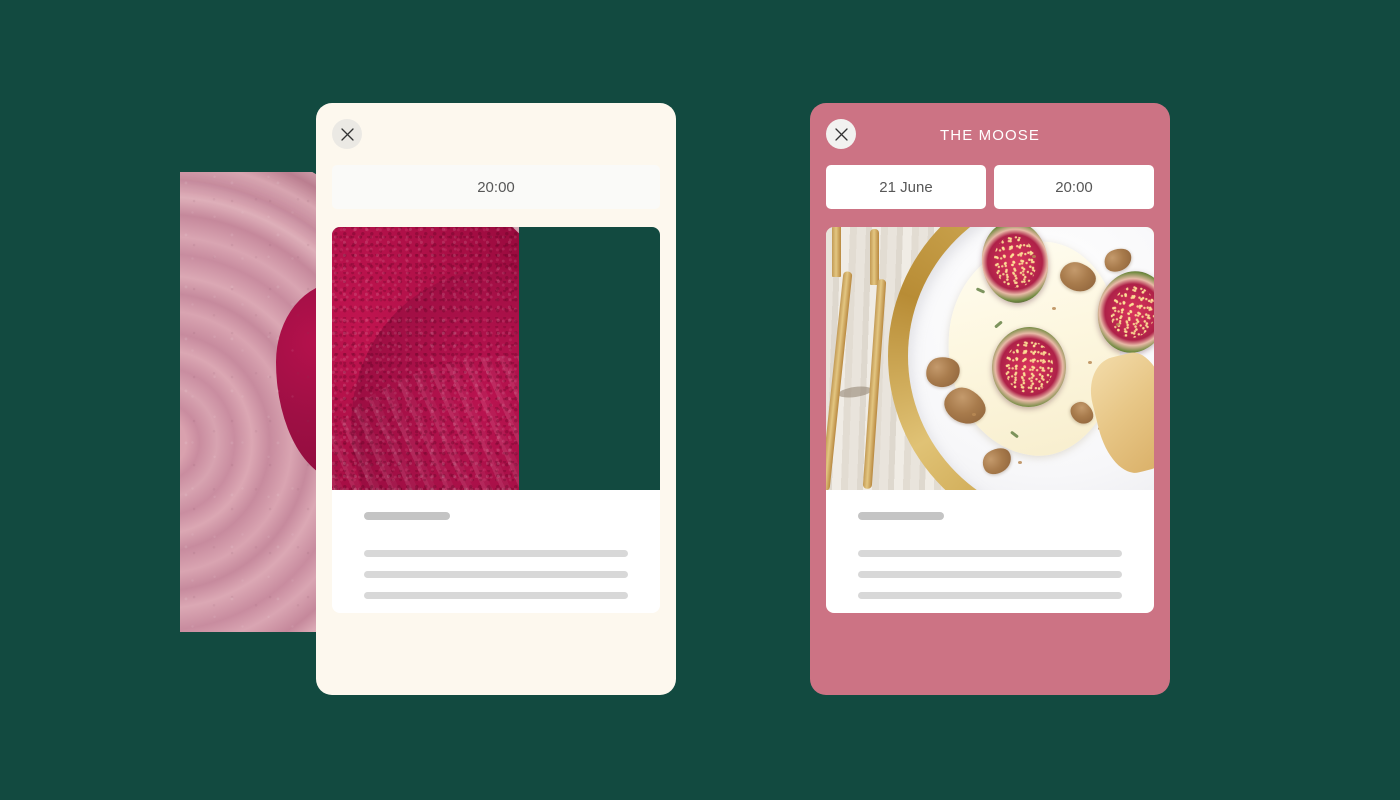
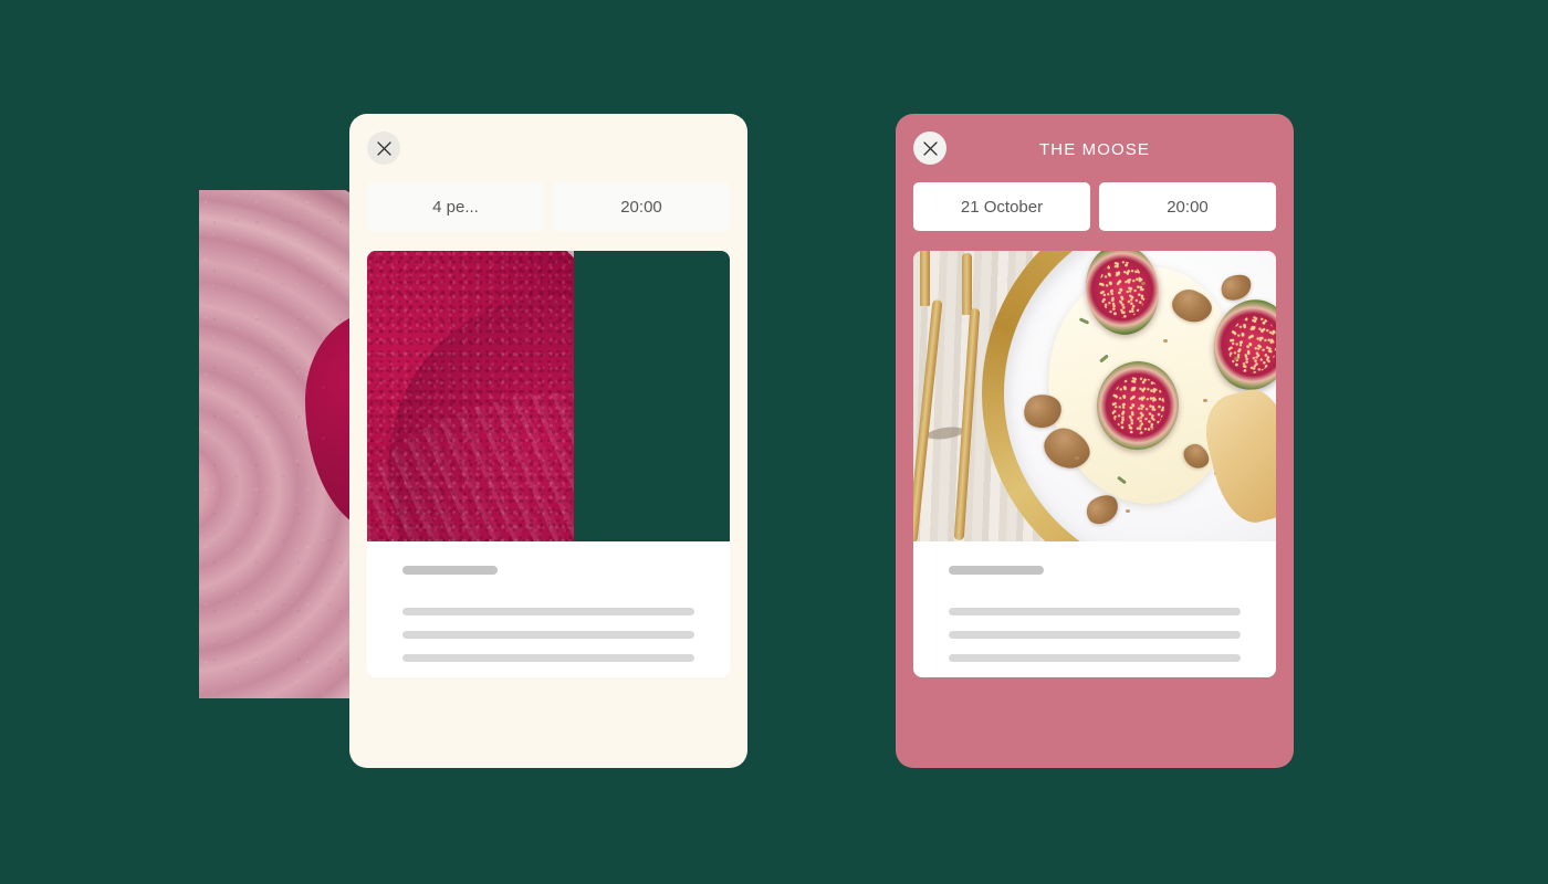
+ 4 pe...
  20:00
  THE MOOSE
- 21 June
+ 21 October
  20:00
